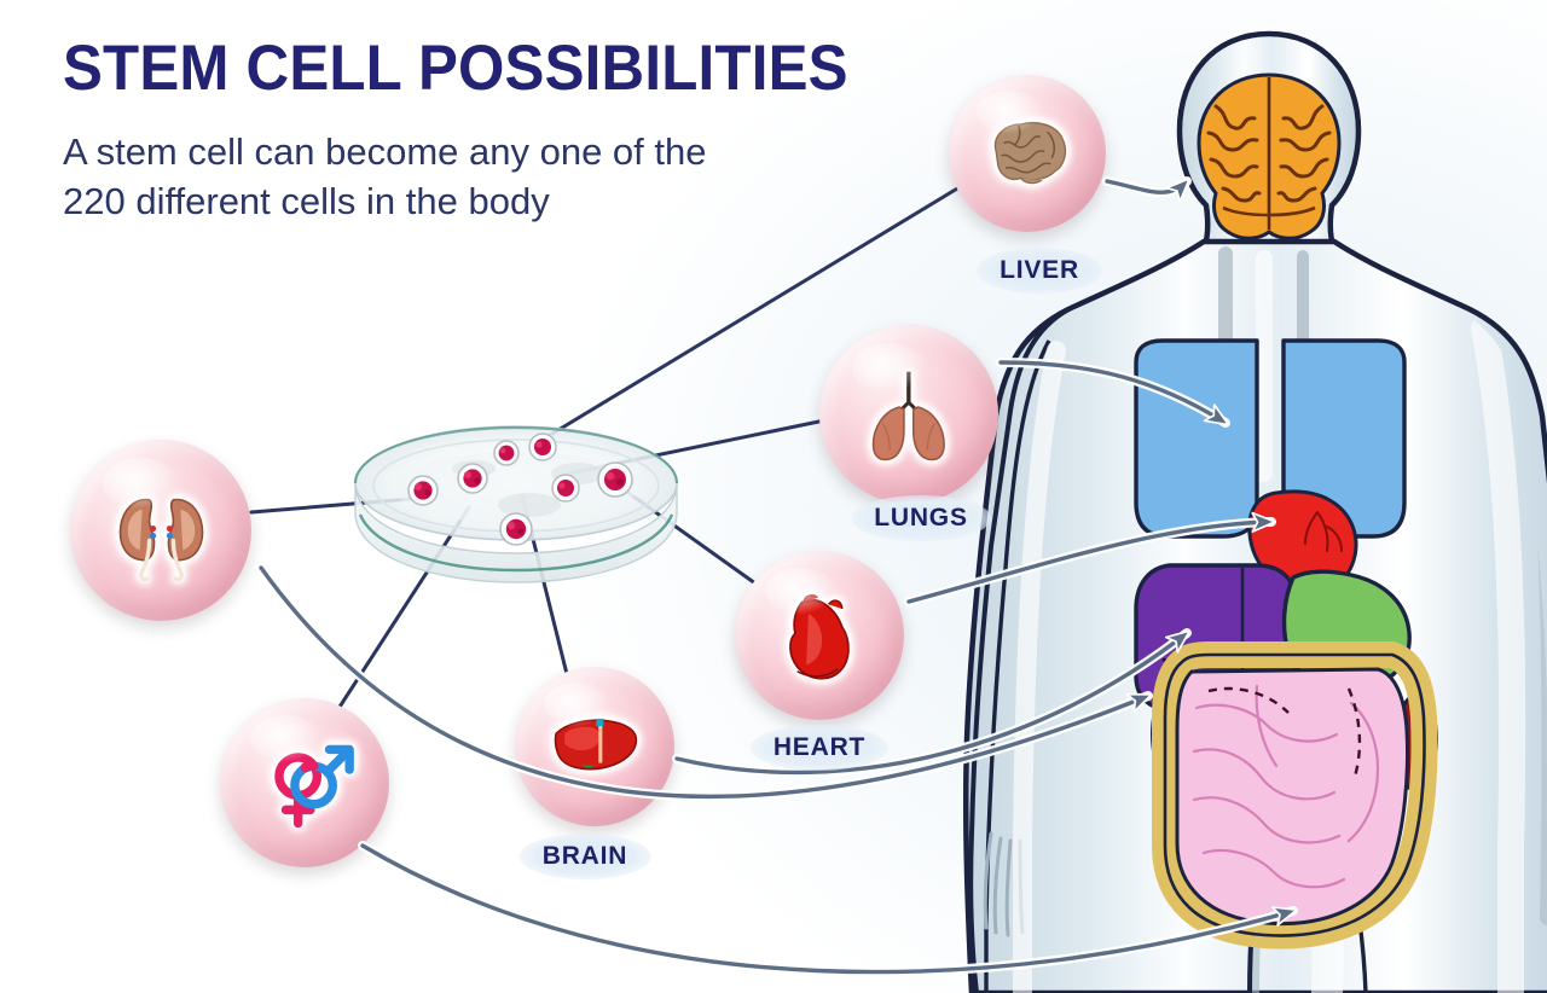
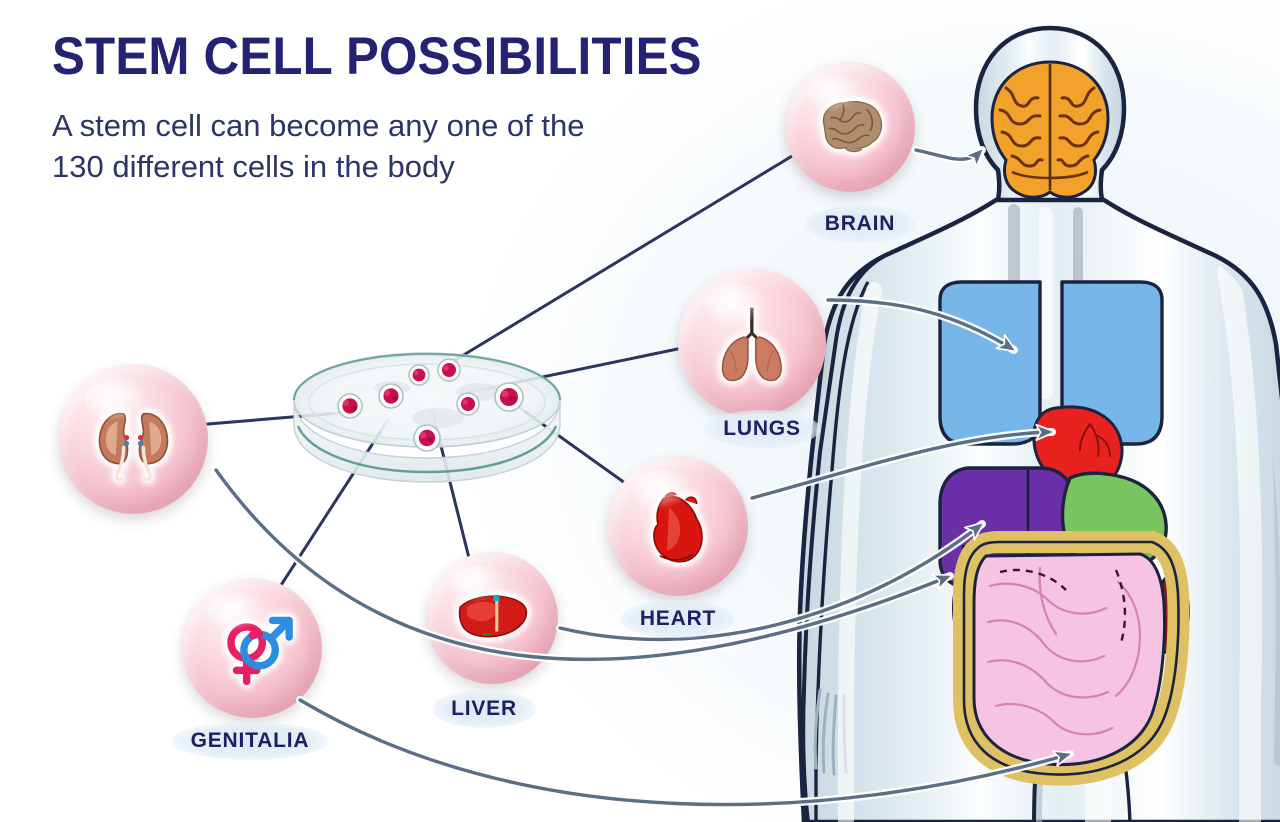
  STEM CELL POSSIBILIT
- A stem cell can become any one of the 220 different cells in the body
+ A stem cell can become any one of the 130 different cells in the body
- LIVER
+ BRAIN
  LUNGS
  HEART
- BRAIN
+ LIVER
+ GENITALIA
